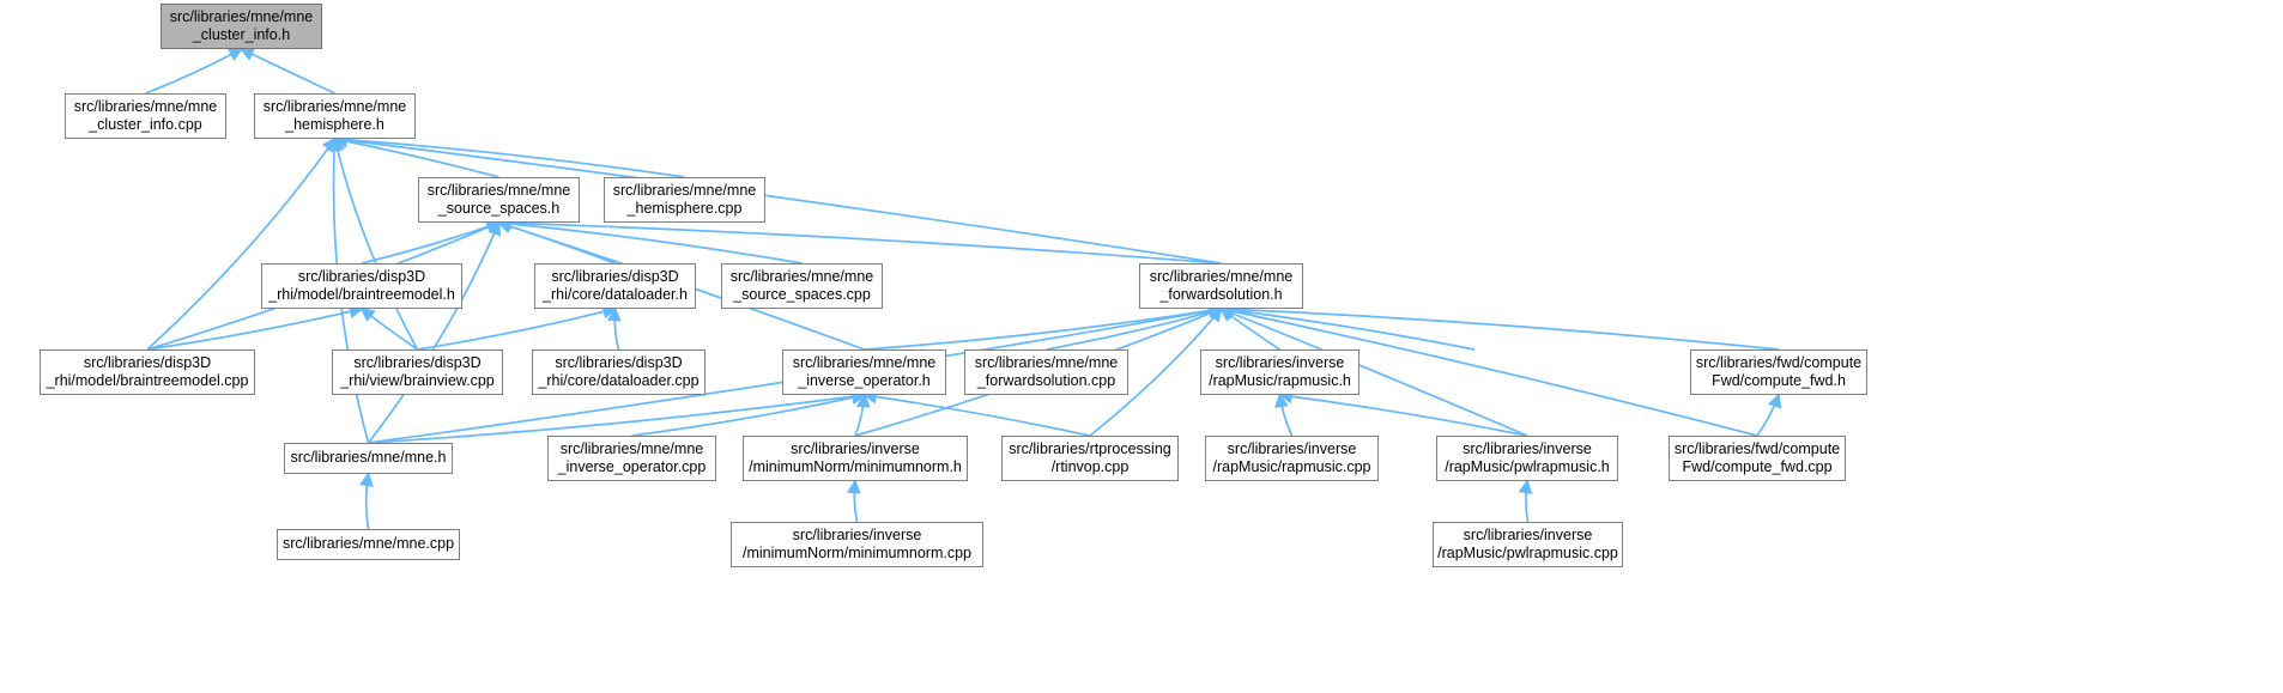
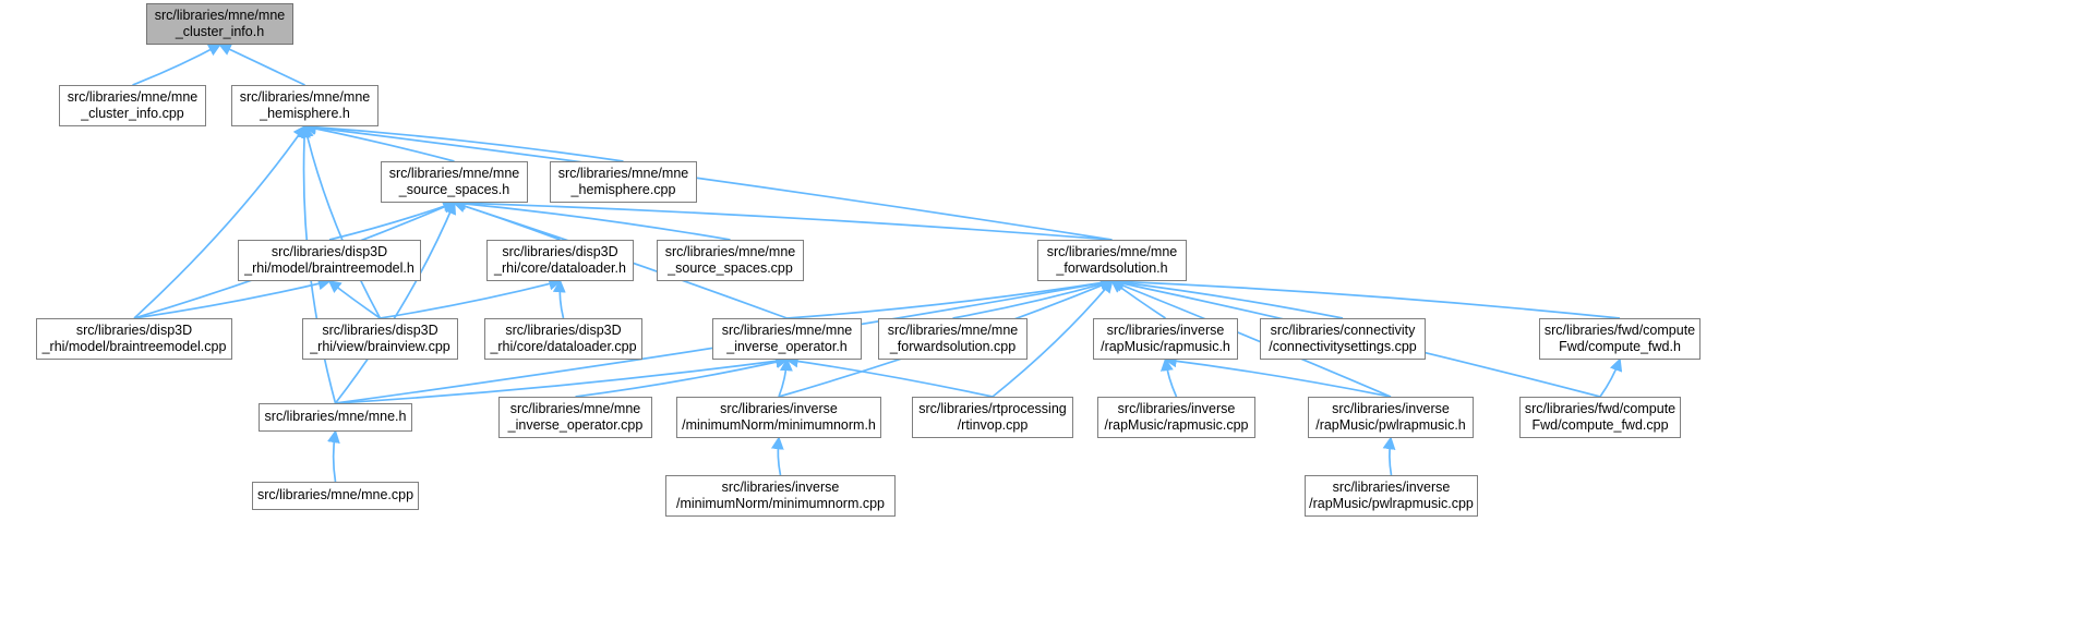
  src/libraries/mne/mne
  _cluster_info.h
  src/libraries/mne/mne
  _cluster_info.cpp
  src/libraries/mne/mne
  _hemisphere.h
  src/libraries/mne/mne
  _source_spaces.h
  src/libraries/mne/mne
  _hemisphere.cpp
  src/libraries/disp3D
  _rhi/model/braintreemodel.h
  src/libraries/disp3D
  _rhi/core/dataloader.h
  src/libraries/mne/mne
  _source_spaces.cpp
  src/libraries/mne/mne
  _forwardsolution.h
  src/libraries/disp3D
  _rhi/model/braintreemodel.cpp
  src/libraries/disp3D
  _rhi/view/brainview.cpp
  src/libraries/disp3D
  _rhi/core/dataloader.cpp
  src/libraries/mne/mne
  _inverse_operator.h
  src/libraries/mne/mne
  _forwardsolution.cpp
  src/libraries/inverse
  /rapMusic/rapmusic.h
+ src/libraries/connectivity
+ /connectivitysettings.cpp
  src/libraries/fwd/compute
  Fwd/compute_fwd.h
  src/libraries/mne/mne.h
  src/libraries/mne/mne
  _inverse_operator.cpp
  src/libraries/inverse
  /minimumNorm/minimumnorm.h
  src/libraries/rtprocessing
  /rtinvop.cpp
  src/libraries/inverse
  /rapMusic/rapmusic.cpp
  src/libraries/inverse
  /rapMusic/pwlrapmusic.h
  src/libraries/fwd/compute
  Fwd/compute_fwd.cpp
  src/libraries/mne/mne.cpp
  src/libraries/inverse
  /minimumNorm/minimumnorm.cpp
  src/libraries/inverse
  /rapMusic/pwlrapmusic.cpp
